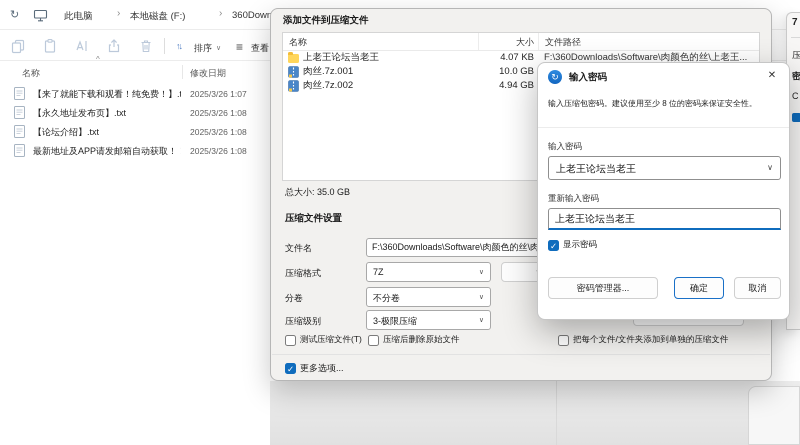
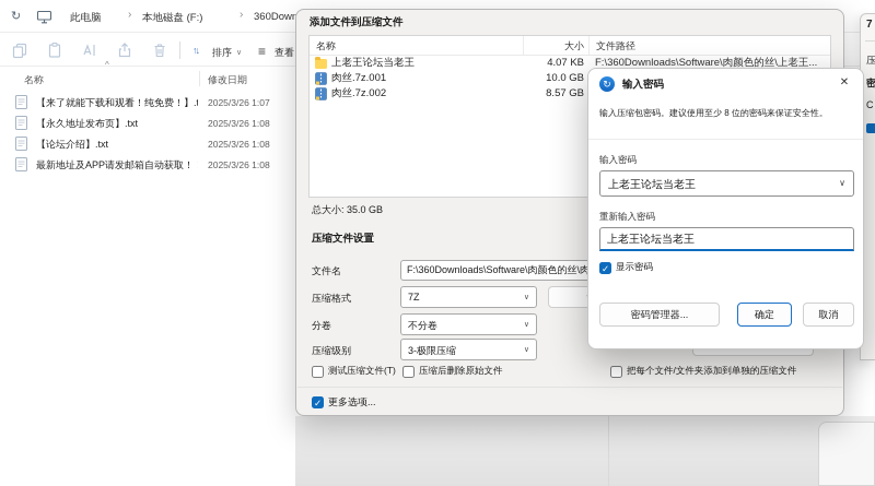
  ↻
  此电脑
  ›
  本地磁盘 (F:)
  ›
  ↑↓
  排序
  ≡
  查看
  ^
  名称
  修改日期
  【来了就能下载和观看！纯免费！】.t
  2025/3/26 1:07
  【永久地址发布页】.txt
  2025/3/26 1:08
  【论坛介绍】.txt
  2025/3/26 1:08
  最新地址及APP请发邮箱自动获取！
  2025/3/26 1:08
  7
  压
  密
  C
  添加文件到压缩文件
  名称
  大小
  文件路径
  上老王论坛当老王
  4.07 KB
  F:\360Downloads\Software\肉颜色的丝\上老王...
  肉丝.7z.001
  10.0 GB
  肉丝.7z.002
- 4.94 GB
+ 8.57 GB
  总大小: 35.0 GB
  压缩文件设置
  文件名
  F:\360Downloads\Software\肉颜色的丝\肉
  压缩格式
  7Z
  分卷
  不分卷
  压缩级别
  3-极限压缩
  测试压缩文件(T)
  压缩后删除原始文件
  把每个文件/文件夹添加到单独的压缩文件
  ✓
  更多选项...
  ↻
  输入密码
  ✕
  输入压缩包密码。建议使用至少 8 位的密码来保证安全性。
  输入密码
  上老王论坛当老王
  ∨
  重新输入密码
  上老王论坛当老王
  ✓
  显示密码
  密码管理器...
  确定
  取消
